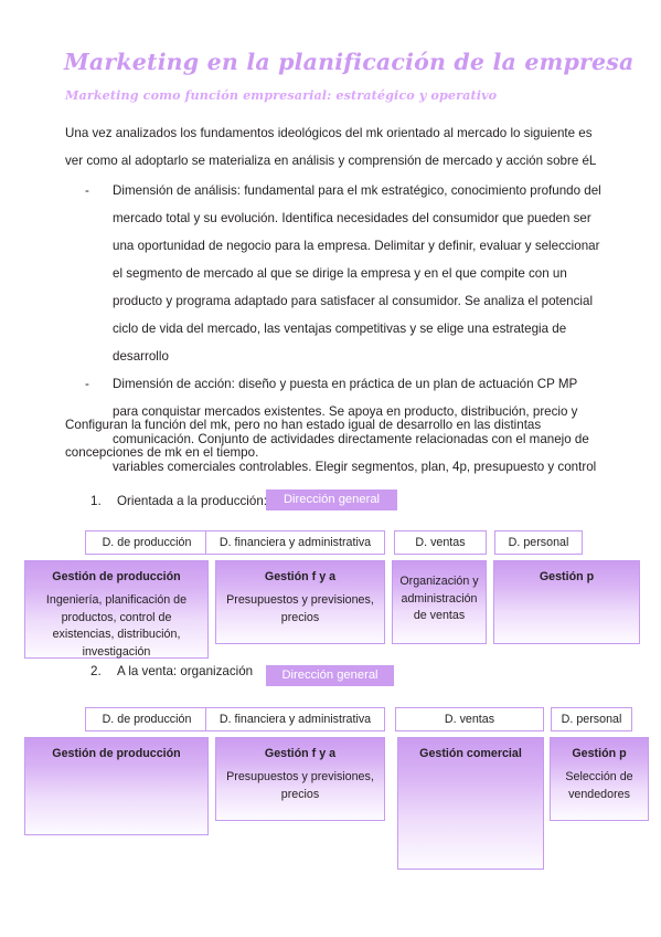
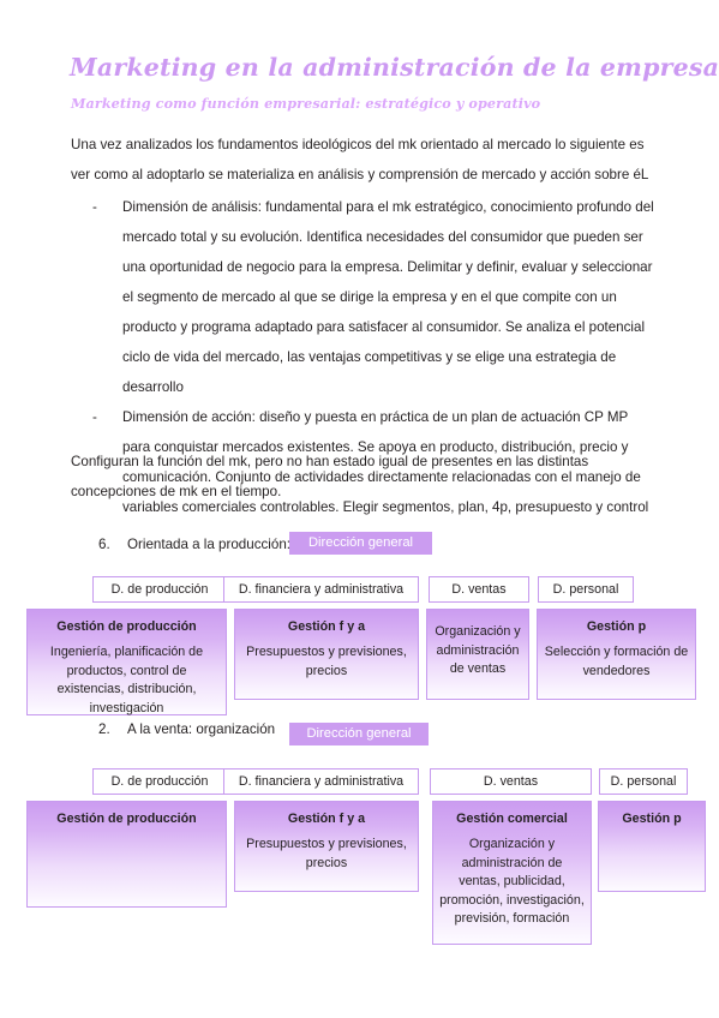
- Marketing en la planificación de la empresa
+ Marketing en la administración de la empresa
  Marketing como función empresarial: estratégico y operativo
  Una vez analizados los fundamentos ideológicos del mk orientado al mercado lo siguiente es ver como al adoptarlo se materializa en análisis y comprensión de mercado y acción sobre éL
  -
  Dimensión de análisis: fundamental para el mk estratégico, conocimiento profundo del mercado total y su evolución. Identifica necesidades del consumidor que pueden ser una oportunidad de negocio para la empresa. Delimitar y definir, evaluar y seleccionar el segmento de mercado al que se dirige la empresa y en el que compite con un producto y programa adaptado para satisfacer al consumidor. Se analiza el potencial ciclo de vida del mercado, las ventajas competitivas y se elige una estrategia de desarrollo
  -
  Dimensión de acción: diseño y puesta en práctica de un plan de actuación CP MP para conquistar mercados existentes. Se apoya en producto, distribución, precio y comunicación. Conjunto de actividades directamente relacionadas con el manejo de variables comerciales controlables. Elegir segmentos, plan, 4p, presupuesto y control
- Configuran la función del mk, pero no han estado igual de desarrollo en las distintas concepciones de mk en el tiempo.
+ Configuran la función del mk, pero no han estado igual de presentes en las distintas concepciones de mk en el tiempo.
- 1. Orientada a la producción
+ 6. Orientada a la producción
  Dirección general
  D. de producción
  D. financiera y administrativa
  D. ventas
  D. personal
  Gestión de producción
  Ingeniería, planificación de productos, control de existencias, distribución, investigación
  Gestión f y a
  Presupuestos y previsiones, precios
  Organización y administración de ventas
  Gestión p
+ Selección y formación de vendedores
  2. A la venta: organización
  Dirección general
  D. de producción
  D. financiera y administrativa
  D. ventas
  D. personal
  Gestión de producción
  Gestión f y a
  Presupuestos y previsiones, precios
  Gestión comercial
+ Organización y administración de ventas, publicidad, promoción, investigación, previsión, formación
  Gestión p
- Selección de vendedores
